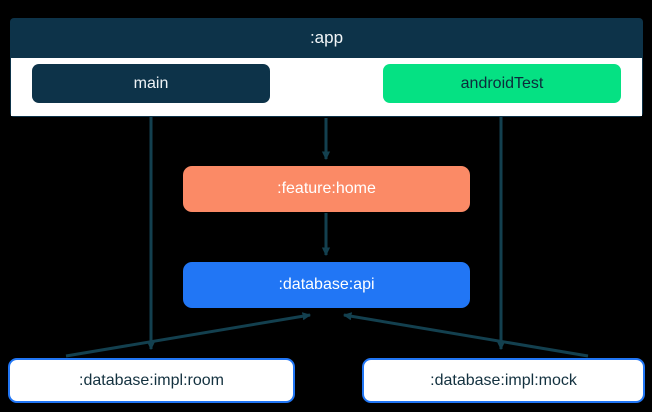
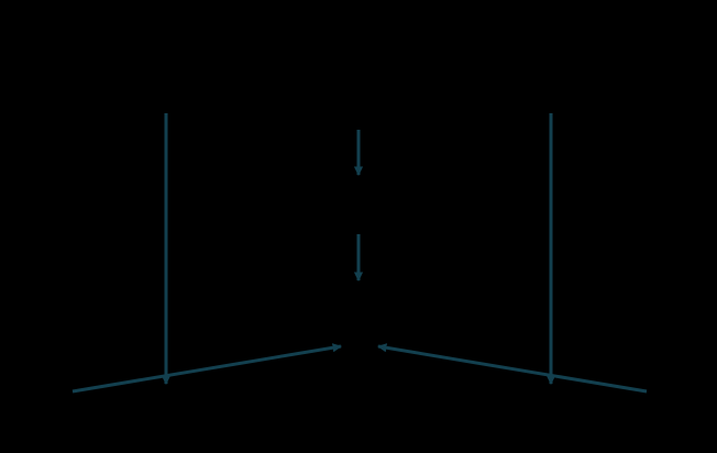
- :app
- main
- androidTest
- :feature:home
- :database:api
- :database:impl:room
- :database:impl:mock
